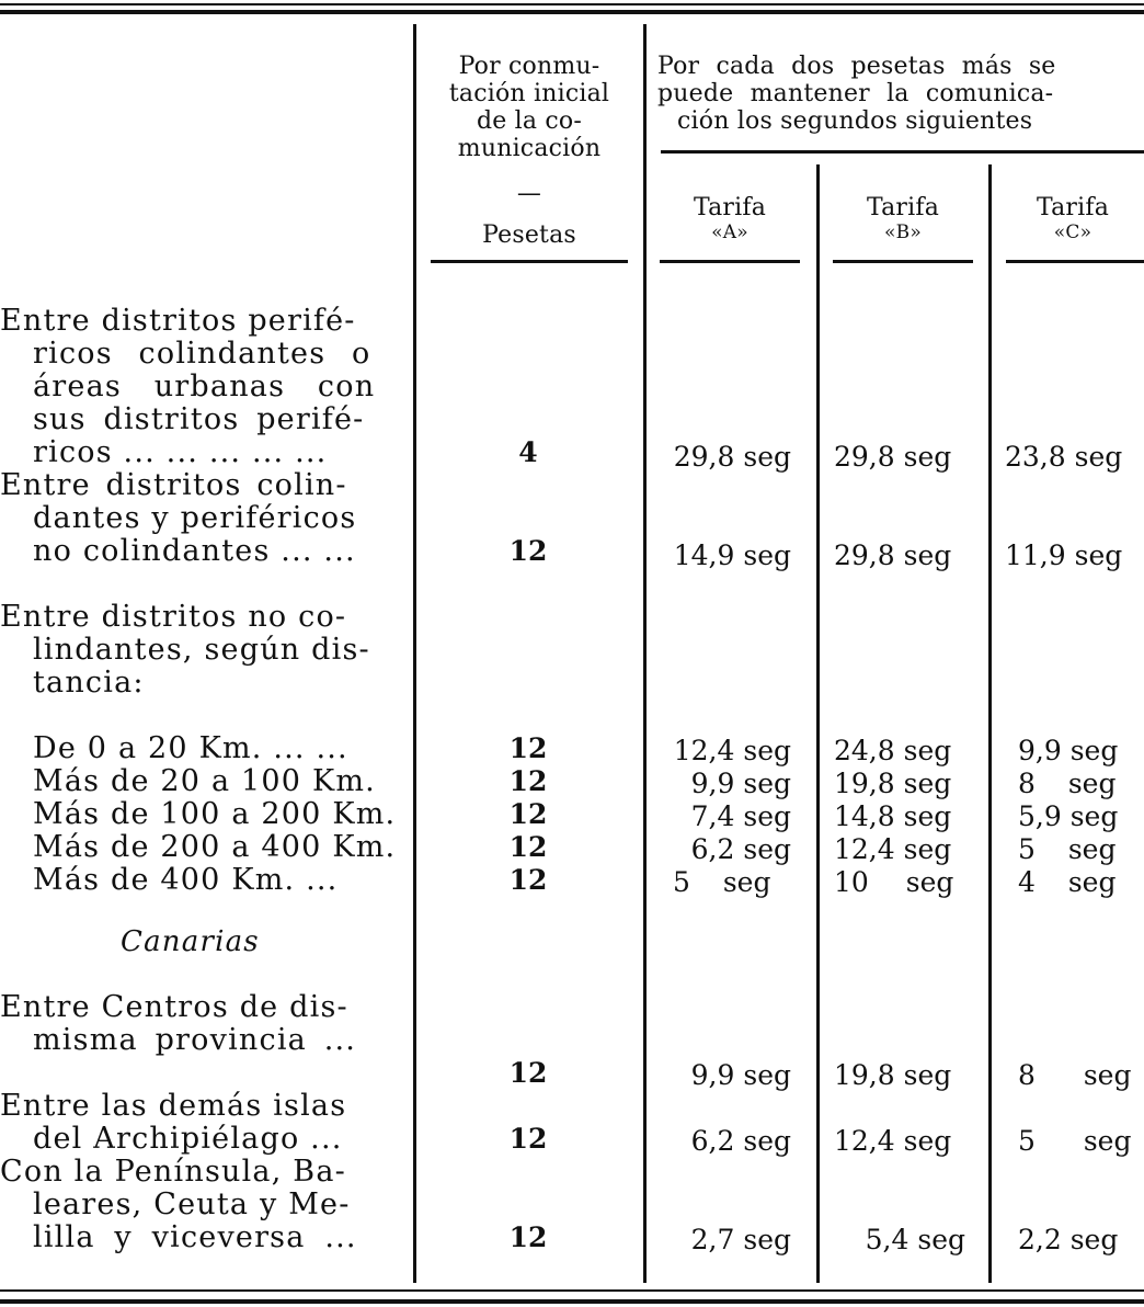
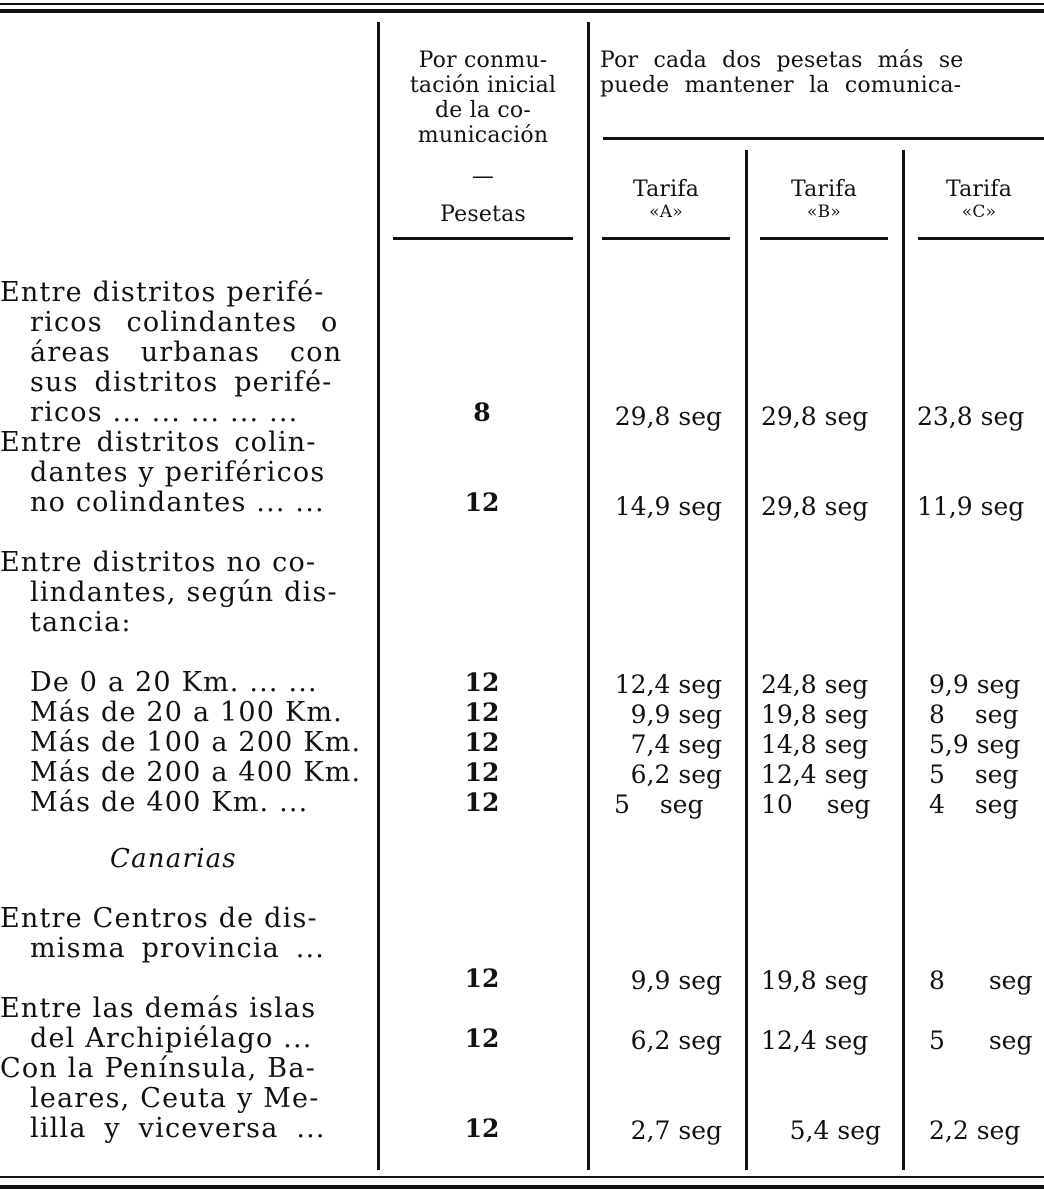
  Por conmu-
  tación inicial
  de la co-
  municación
  —
  Pesetas
  Por cada dos pesetas más se
  puede mantener la comunica-
- ción los segundos siguientes
  Tarifa
  «A»
  Tarifa
  «B»
  Tarifa
  «C»
  Entre distritos perifé-
  ricos colindantes o
  áreas urbanas con
  sus distritos perifé-
  ricos ... ... ... ... ...
  Entre distritos colin-
  dantes y periféricos
  no colindantes ... ...
  Entre distritos no co-
  lindantes, según dis-
  tancia:
  De 0 a 20 Km. ... ...
  Más de 20 a 100 Km.
  Más de 100 a 200 Km.
  Más de 200 a 400 Km.
  Más de 400 Km. ...
  Canarias
  Entre Centros de dis-
  misma provincia ...
  Entre las demás islas
  del Archipiélago ...
  Con la Península, Ba-
  leares, Ceuta y Me-
  lilla y viceversa ...
- 4
+ 8
  12
  12
  12
  12
  12
  12
  12
  12
  12
  29,8 seg
  14,9 seg
  12,4 seg
  9,9 seg
  7,4 seg
  6,2 seg
  5 seg
  9,9 seg
  6,2 seg
  2,7 seg
  29,8 seg
  29,8 seg
  24,8 seg
  19,8 seg
  14,8 seg
  12,4 seg
  10 seg
  19,8 seg
  12,4 seg
  5,4 seg
  23,8 seg
  11,9 seg
  9,9 seg
  8 seg
  5,9 seg
  5 seg
  4 seg
  8 seg
  5 seg
  2,2 seg
